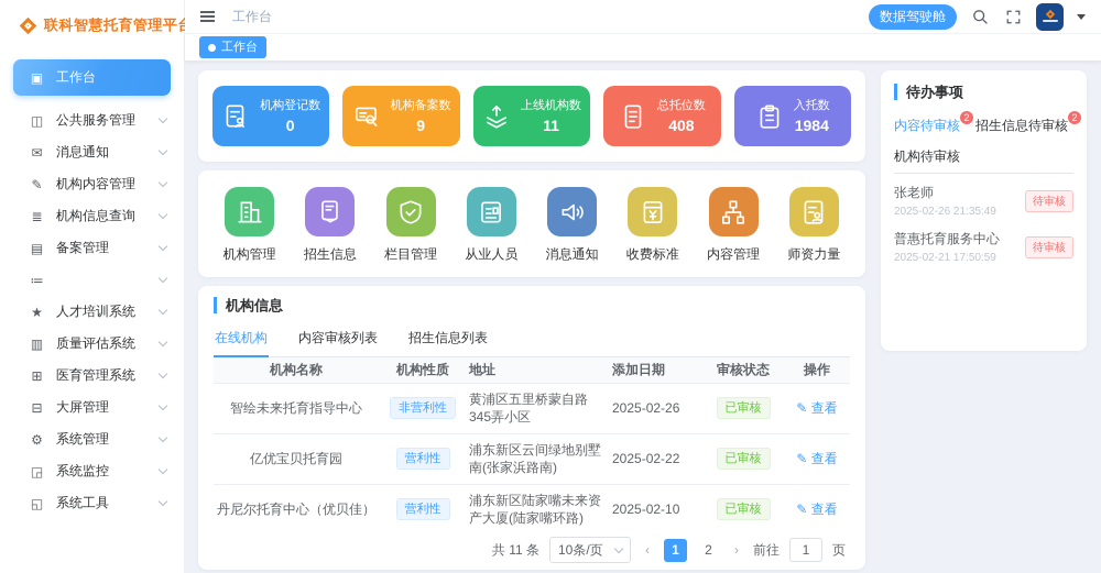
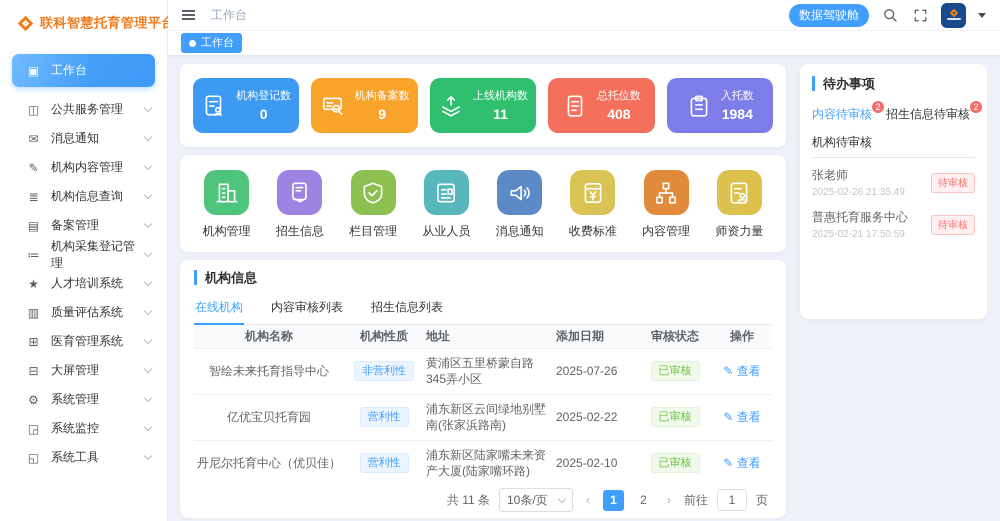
  联科智慧托育管理平
  ▣
  工作台
  ◫
  公共服务管理
  ✉
  消息通知
  ✎
  机构内容管理
  ≣
  机构信息查询
  ▤
  备案管理
  ≔
+ 机构采集登记管理
  ★
  人才培训系统
  ▥
  质量评估系统
  ⊞
  医育管理系统
  ⊟
  大屏管理
  ⚙
  系统管理
  ◲
  系统监控
  ◱
  系统工具
  工作台
  数据驾驶舱
  工作台
  机构登记数
  0
  机构备案数
  9
  上线机构数
  11
  总托位数
  408
  入托数
  1984
  机构管理
  招生信息
  栏目管理
  从业人员
  消息通知
  收费标准
  内容管理
  师资力量
  机构信息
  在线机构
  内容审核列表
  招生信息列表
  机构名称
  机构性质
  地址
  添加日期
  审核状态
  操作
  智绘未来托育指导中心
  非营利性
  黄浦区五里桥蒙自路345弄小区
- 2025-02-26
+ 2025-07-26
  已审核
  ✎ 查看
  亿优宝贝托育园
  营利性
  浦东新区云间绿地别墅南(张家浜路南)
  2025-02-22
  已审核
  ✎ 查看
  丹尼尔托育中心（优贝佳）
  营利性
  浦东新区陆家嘴未来资产大厦(陆家嘴环路)
  2025-02-10
  已审核
  ✎ 查看
  共 11 条
  10条/页
  ‹
  1
  2
  ›
  前往
  1
  页
  待办事项
  内容待审核
  2
  招生信息待审核
  2
  机构待审核
  张老师
  2025-02-26 21:35:49
  待审核
  普惠托育服务中心
  2025-02-21 17:50:59
  待审核
